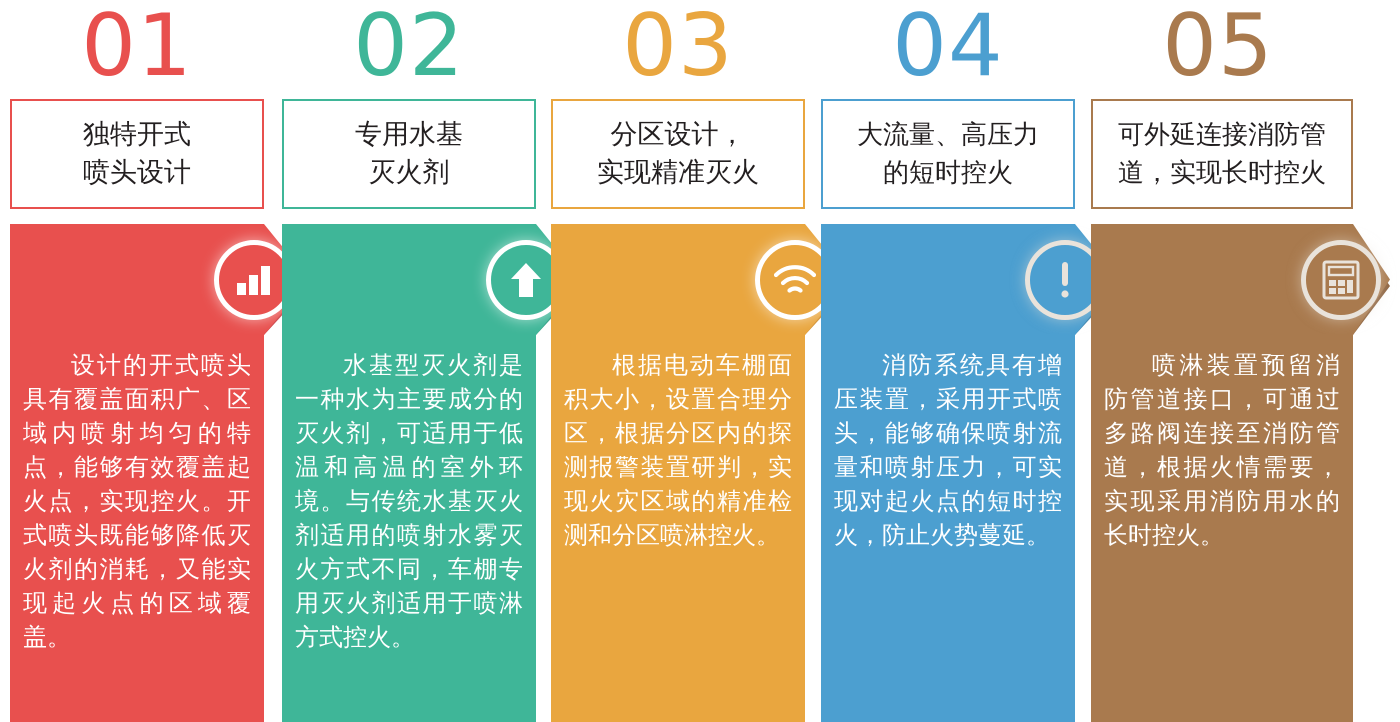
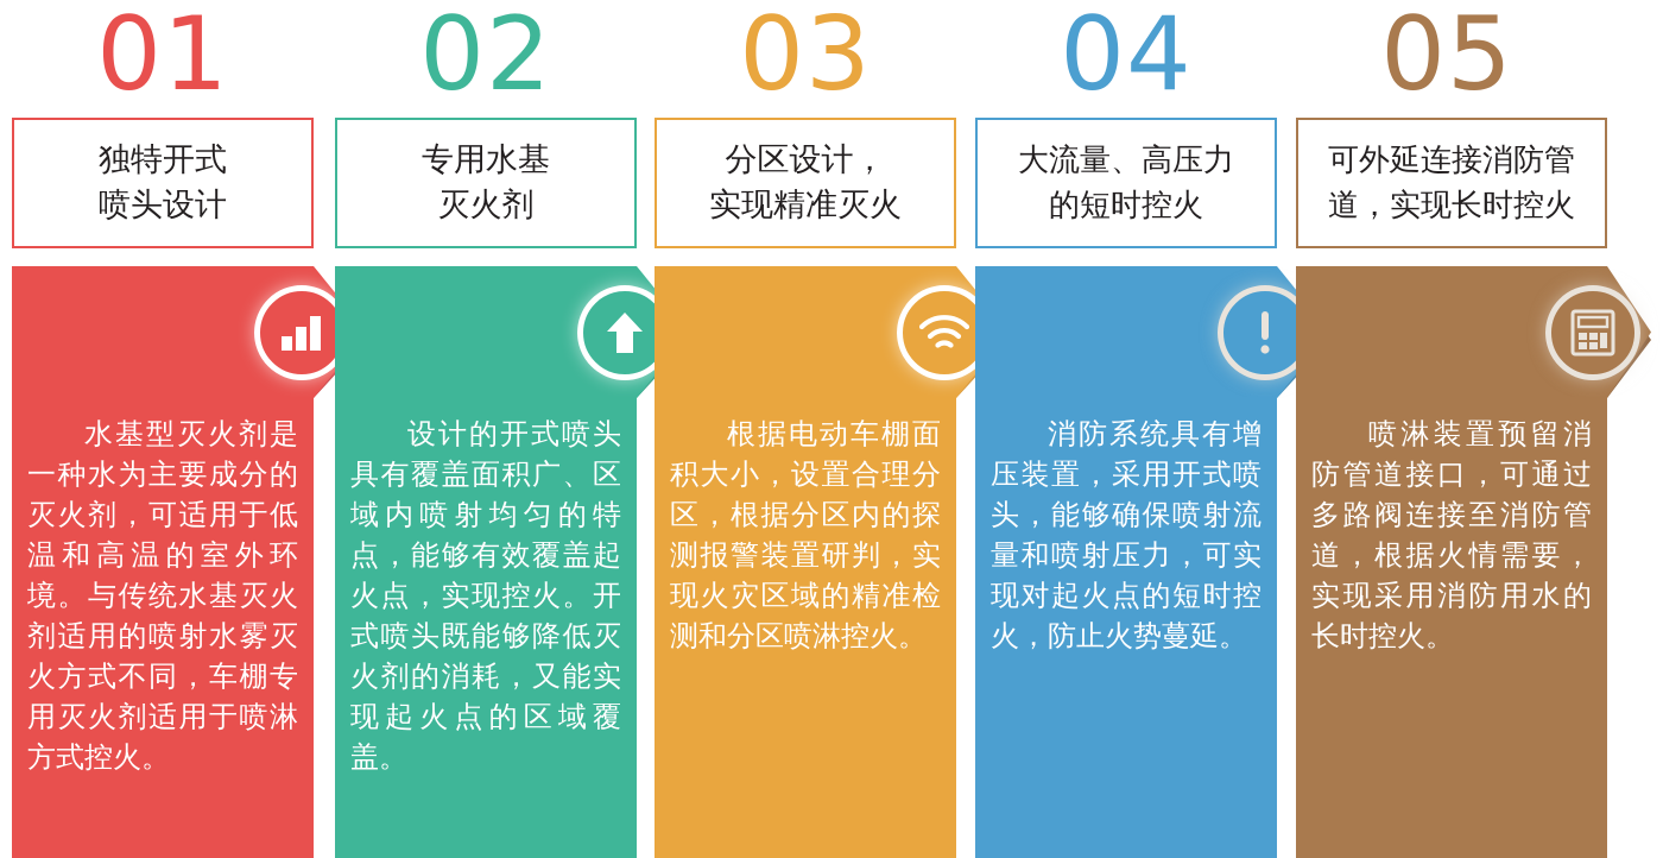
  01
  独特开式
  喷头设计
- 设计的开式喷头具有覆盖面积广、区域内喷射均匀的特点，能够有效覆盖起火点，实现控火。开式喷头既能够降低灭火剂的消耗，又能实现起火点的区域覆盖。
+ 水基型灭火剂是一种水为主要成分的灭火剂，可适用于低温和高温的室外环境。与传统水基灭火剂适用的喷射水雾灭火方式不同，车棚专用灭火剂适用于喷淋方式控火。
  02
  专用水基
  灭火剂
- 水基型灭火剂是一种水为主要成分的灭火剂，可适用于低温和高温的室外环境。与传统水基灭火剂适用的喷射水雾灭火方式不同，车棚专用灭火剂适用于喷淋方式控火。
+ 设计的开式喷头具有覆盖面积广、区域内喷射均匀的特点，能够有效覆盖起火点，实现控火。开式喷头既能够降低灭火剂的消耗，又能实现起火点的区域覆盖。
  03
  分区设计，
  实现精准灭火
  根据电动车棚面积大小，设置合理分区，根据分区内的探测报警装置研判，实现火灾区域的精准检测和分区喷淋控火。
  04
  大流量、高压力
  的短时控火
  消防系统具有增压装置，采用开式喷头，能够确保喷射流量和喷射压力，可实现对起火点的短时控火，防止火势蔓延。
  05
  可外延连接消防管
  道，实现长时控火
  喷淋装置预留消防管道接口，可通过多路阀连接至消防管道，根据火情需要，实现采用消防用水的长时控火。
